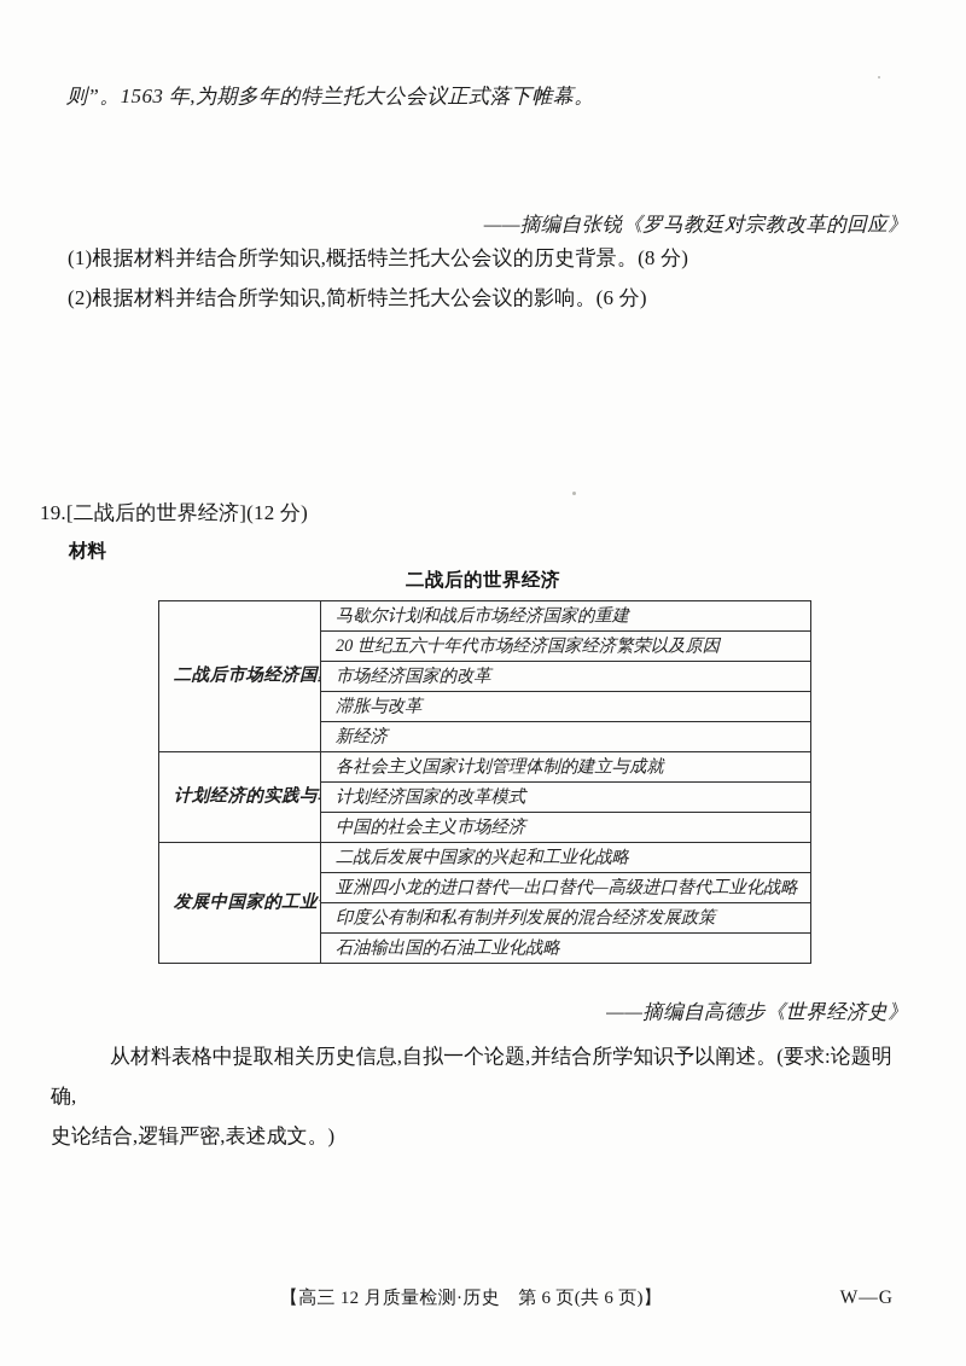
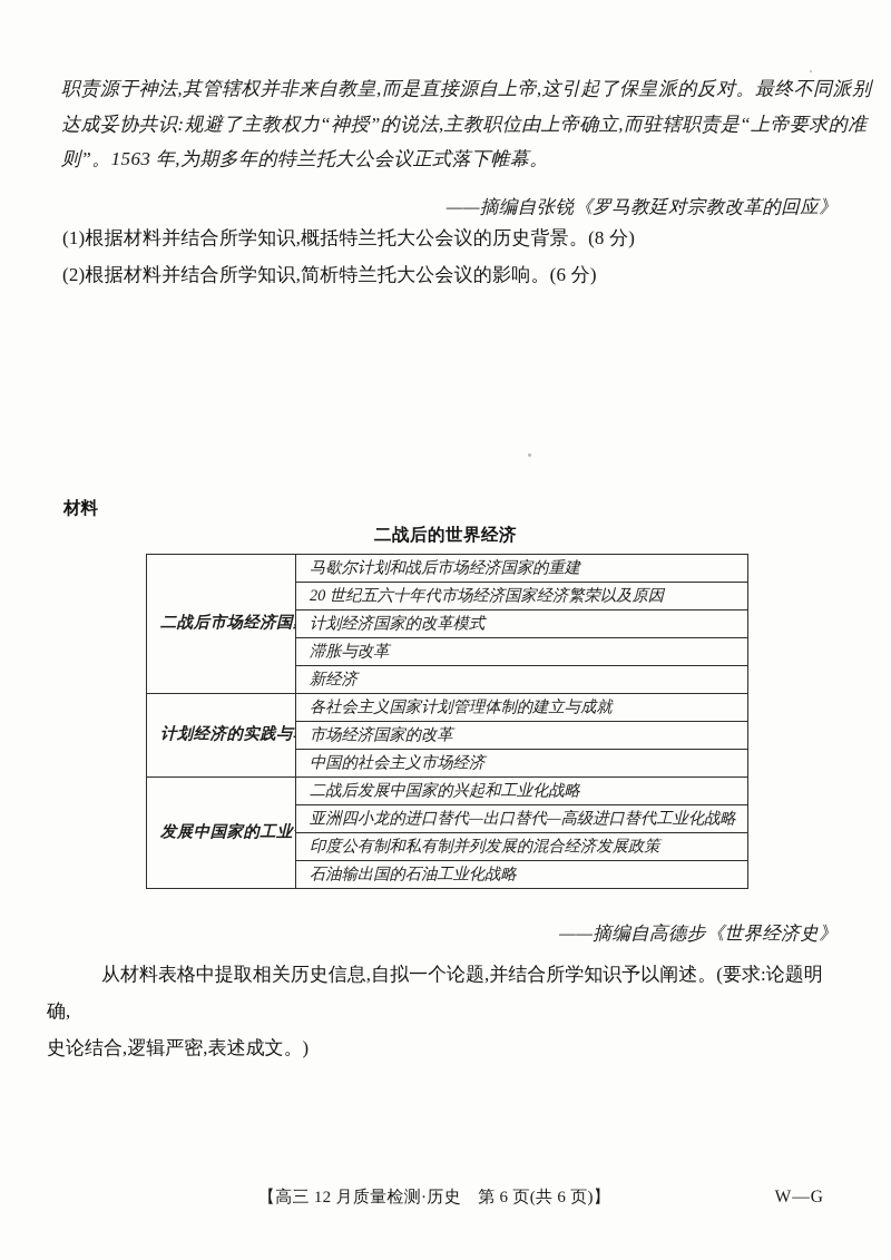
+ 职责源于神法,其管辖权并非来自教皇,而是直接源自上帝,这引起了保皇派的反对。最终不同派别
+ 达成妥协共识:规避了主教权力“神授”的说法,主教职位由上帝确立,而驻辖职责是“上帝要求的准
  则”。1563 年,为期多年的特兰托大公会议正式落下帷幕。
  ——摘编自张锐《罗马教廷对宗教改革的回应》
  (1)根据材料并结合所学知识,概括特兰托大公会议的历史背景。(8 分)
  (2)根据材料并结合所学知识,简析特兰托大公会议的影响。(6 分)
- 19.[二战后的世界经济](12 分)
  材料
  二战后的世界经济
  二战后市场经济国	马歇尔计划和战后市场经济国家的重建
  20 世纪五六十年代市场经济国家经济繁荣以及原因
- 市场经济国家的改革
+ 计划经济国家的改革模式
  滞胀与改革
  新经济
  计划经济的实践与	各社会主义国家计划管理体制的建立与成就
- 计划经济国家的改革模式
+ 市场经济国家的改革
  中国的社会主义市场经济
  发展中国家的工业	二战后发展中国家的兴起和工业化战略
  亚洲四小龙的进口替代—出口替代—高级进口替代工业化战略
  印度公有制和私有制并列发展的混合经济发展政策
  石油输出国的石油工业化战略
  ——摘编自高德步《世界经济史》
  从材料表格中提取相关历史信息,自拟一个论题,并结合所学知识予以阐述。(要求:论题明确,
  史论结合,逻辑严密,表述成文。)
  【高三 12 月质量检测·历史 第 6 页(共 6 页)】
  W—G
